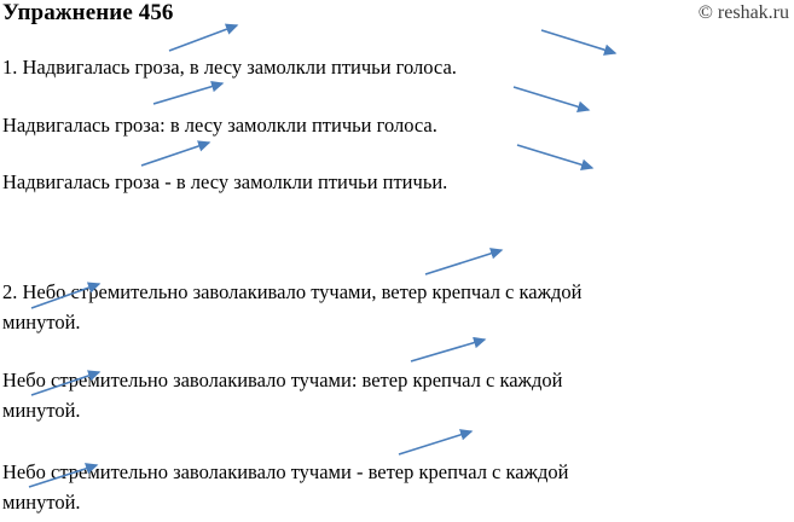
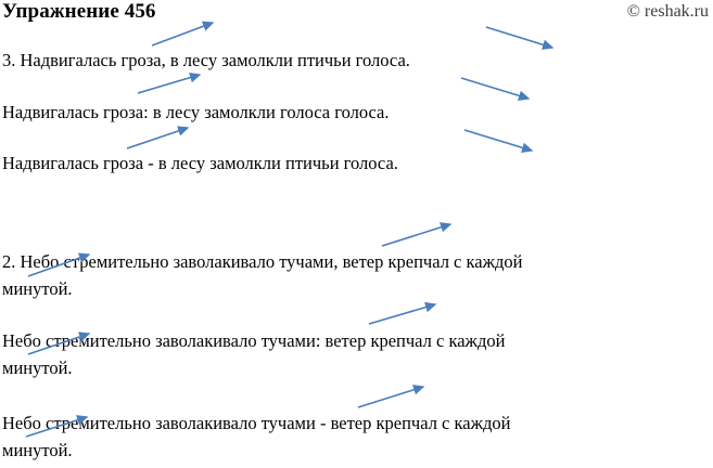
  Упражнение 456
  © reshak.ru
- 1. Надвигалась гроза, в лесу замолкли птичьи голоса.
+ 3. Надвигалась гроза, в лесу замолкли птичьи голоса.
- Надвигалась гроза: в лесу замолкли птичьи голоса.
+ Надвигалась гроза: в лесу замолкли голоса голоса.
- Надвигалась гроза - в лесу замолкли птичьи птичьи.
+ Надвигалась гроза - в лесу замолкли птичьи голоса.
  2. Неботремительно заволакивало тучами, ветер крепчал с каждой
  минутой.
  Небо стемительно заволакивало тучами: ветер крепчал с каждой
  минутой.
  Небо стемительно заволакивало тучами - ветер крепчал с каждой
  минутой.
